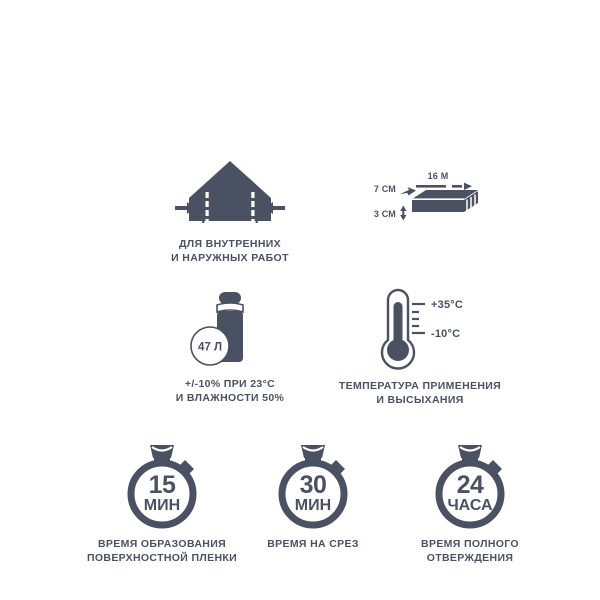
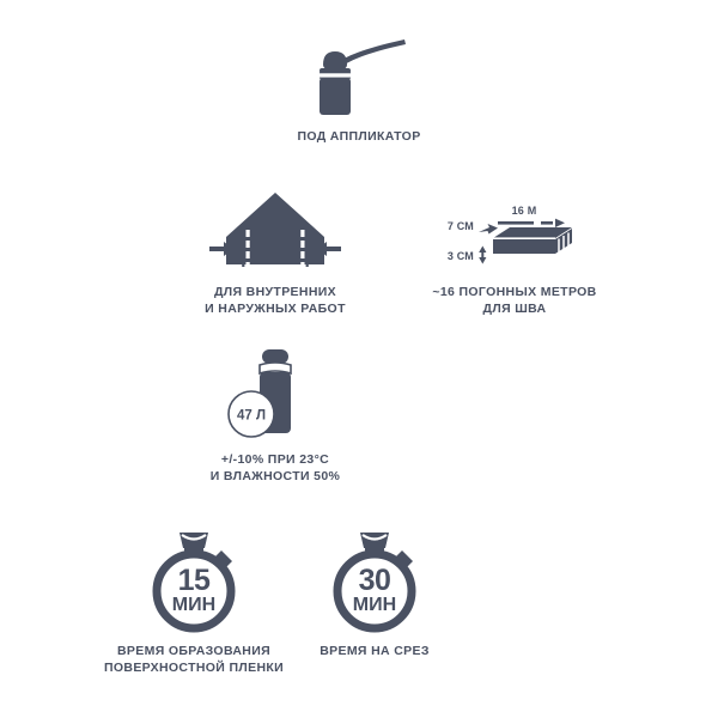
+ ПОД АППЛИКАТОР
  ДЛЯ ВНУТРЕННИХ
  И НАРУЖНЫХ РАБОТ
  16 М
  7 СМ
  3 СМ
+ ~16 ПОГОННЫХ МЕТРОВ
+ ДЛЯ ШВА
  47 Л
  +/-10% ПРИ 23°C
  И ВЛАЖНОСТИ 50%
- +35°C
- -10°C
- ТЕМПЕРАТУРА ПРИМЕНЕНИЯ
- И ВЫСЫХАНИЯ
  15
  МИН
  ВРЕМЯ ОБРАЗОВАНИЯ
  ПОВЕРХНОСТНОЙ ПЛЕНКИ
  30
  МИН
  ВРЕМЯ НА СРЕЗ
- 24
- ЧАСА
- ВРЕМЯ ПОЛНОГО
- ОТВЕРЖДЕНИЯ
